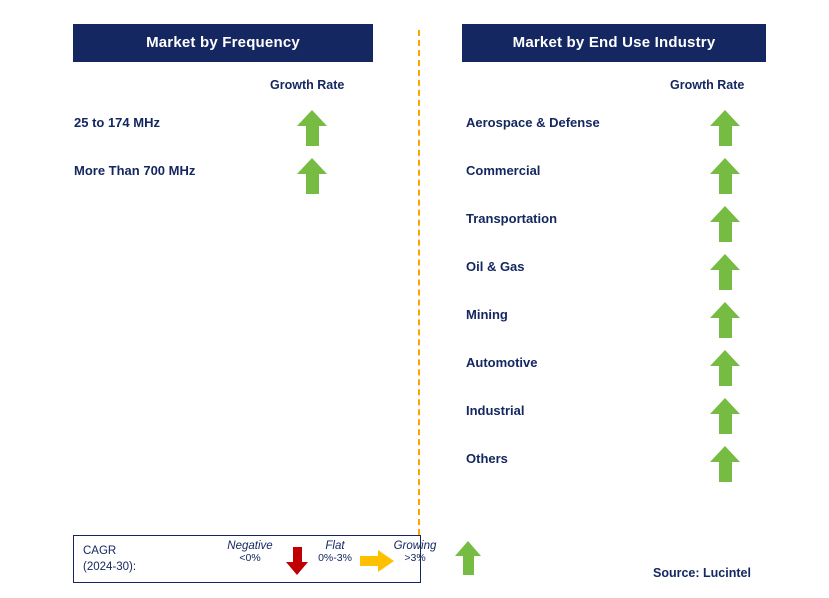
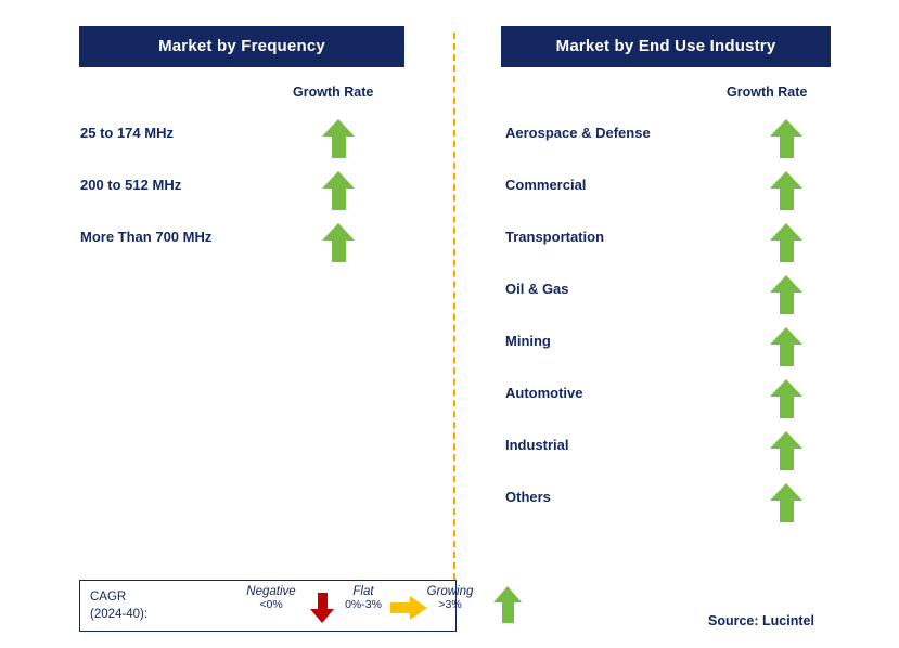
  Market by Frequency
  25 to 174 MHz
+ 200 to 512 MHz
  More Than 700 MHz
  Growth Rate
  Market by End Use Industry
  Aerospace & Defense
  Commercial
  Transportation
  Oil & Gas
  Mining
  Automotive
  Industrial
  Others
  Growth Rate
  CAGR
- (2024-30):
+ (2024-40):
  Negative
  <0%
  Flat
  0%-3%
  Growing
  >3%
  Source: Lucintel
